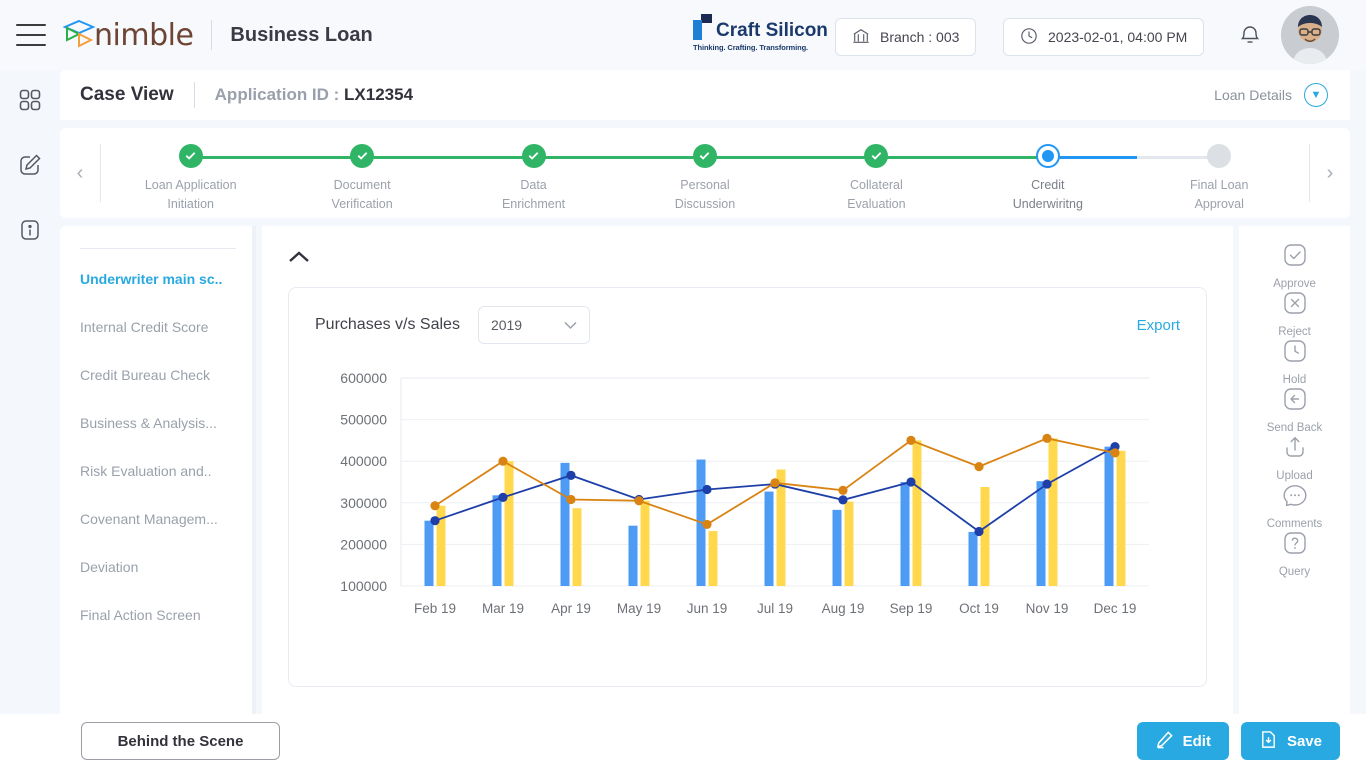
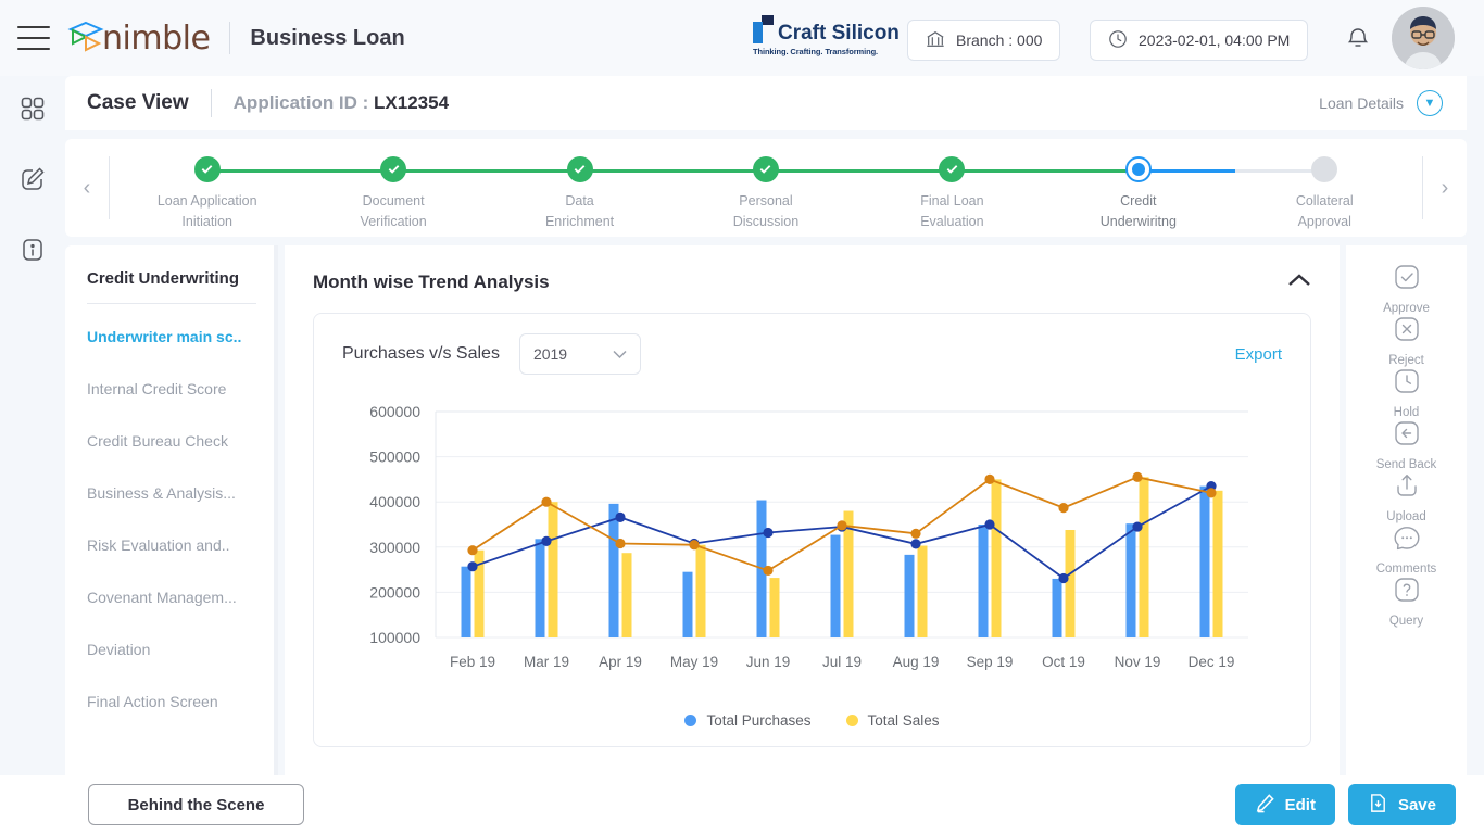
  nimble
  Business Loan
  Craft Silicon
  Thinking. Crafting. Transforming.
- Branch : 003
+ Branch : 000
  2023-02-01, 04:00 PM
  Case View
  Application ID : LX12354
  Loan Details
  ▼
  ‹
  Loan Application
  Initiation
  Document
  Verification
  Data
  Enrichment
  Personal
  Discussion
- Collateral
+ Final Loan
  Evaluation
  Credit
  Underwiritng
- Final Loan
+ Collateral
  Approval
  ›
+ Credit Underwriting
  Underwriter main sc..
  Internal Credit Score
  Credit Bureau Check
  Business & Analysis...
  Risk Evaluation and..
  Covenant Managem...
  Deviation
  Final Action Screen
+ Month wise Trend Analysis
  Purchases v/s Sales
  2019
  Export
  100000
  200000
  300000
  400000
  500000
  600000
  Feb 19
  Mar 19
  Apr 19
  May 19
  Jun 19
  Jul 19
  Aug 19
  Sep 19
  Oct 19
  Nov 19
  Dec 19
+ Total Purchases
+ Total Sales
  Approve
  Reject
  Hold
  Send Back
  Upload
  Comments
  Query
  Behind the Scene
  Edit
  Save
